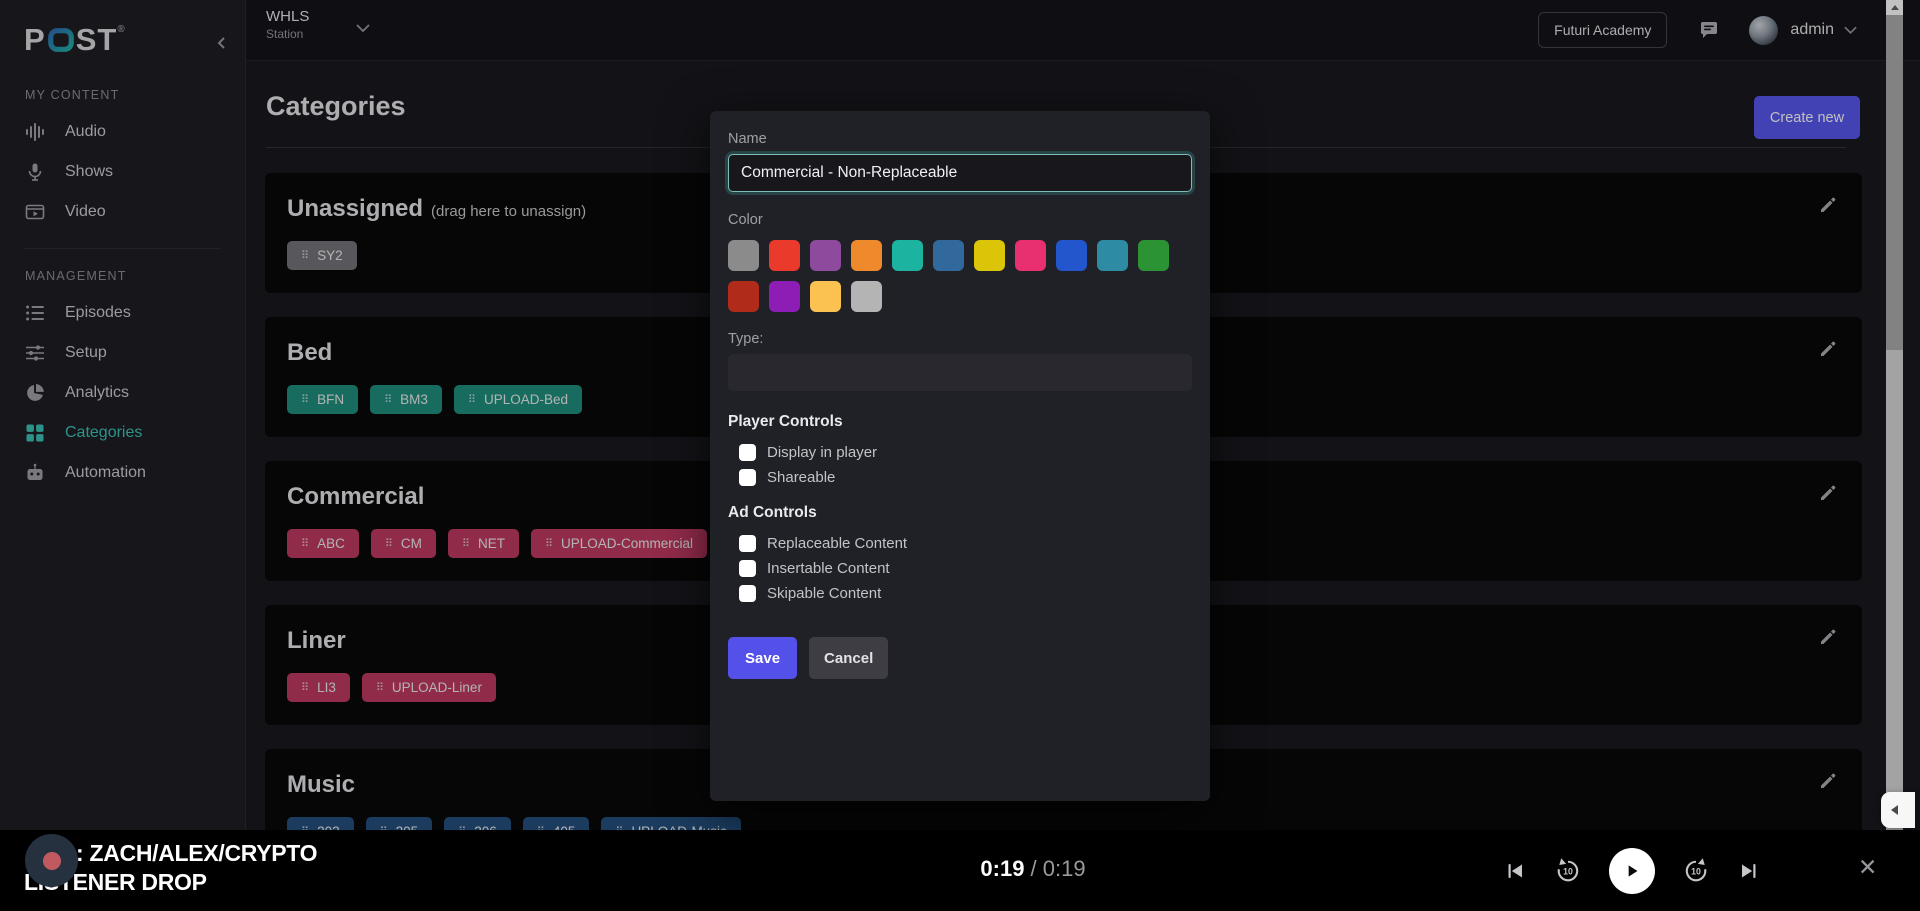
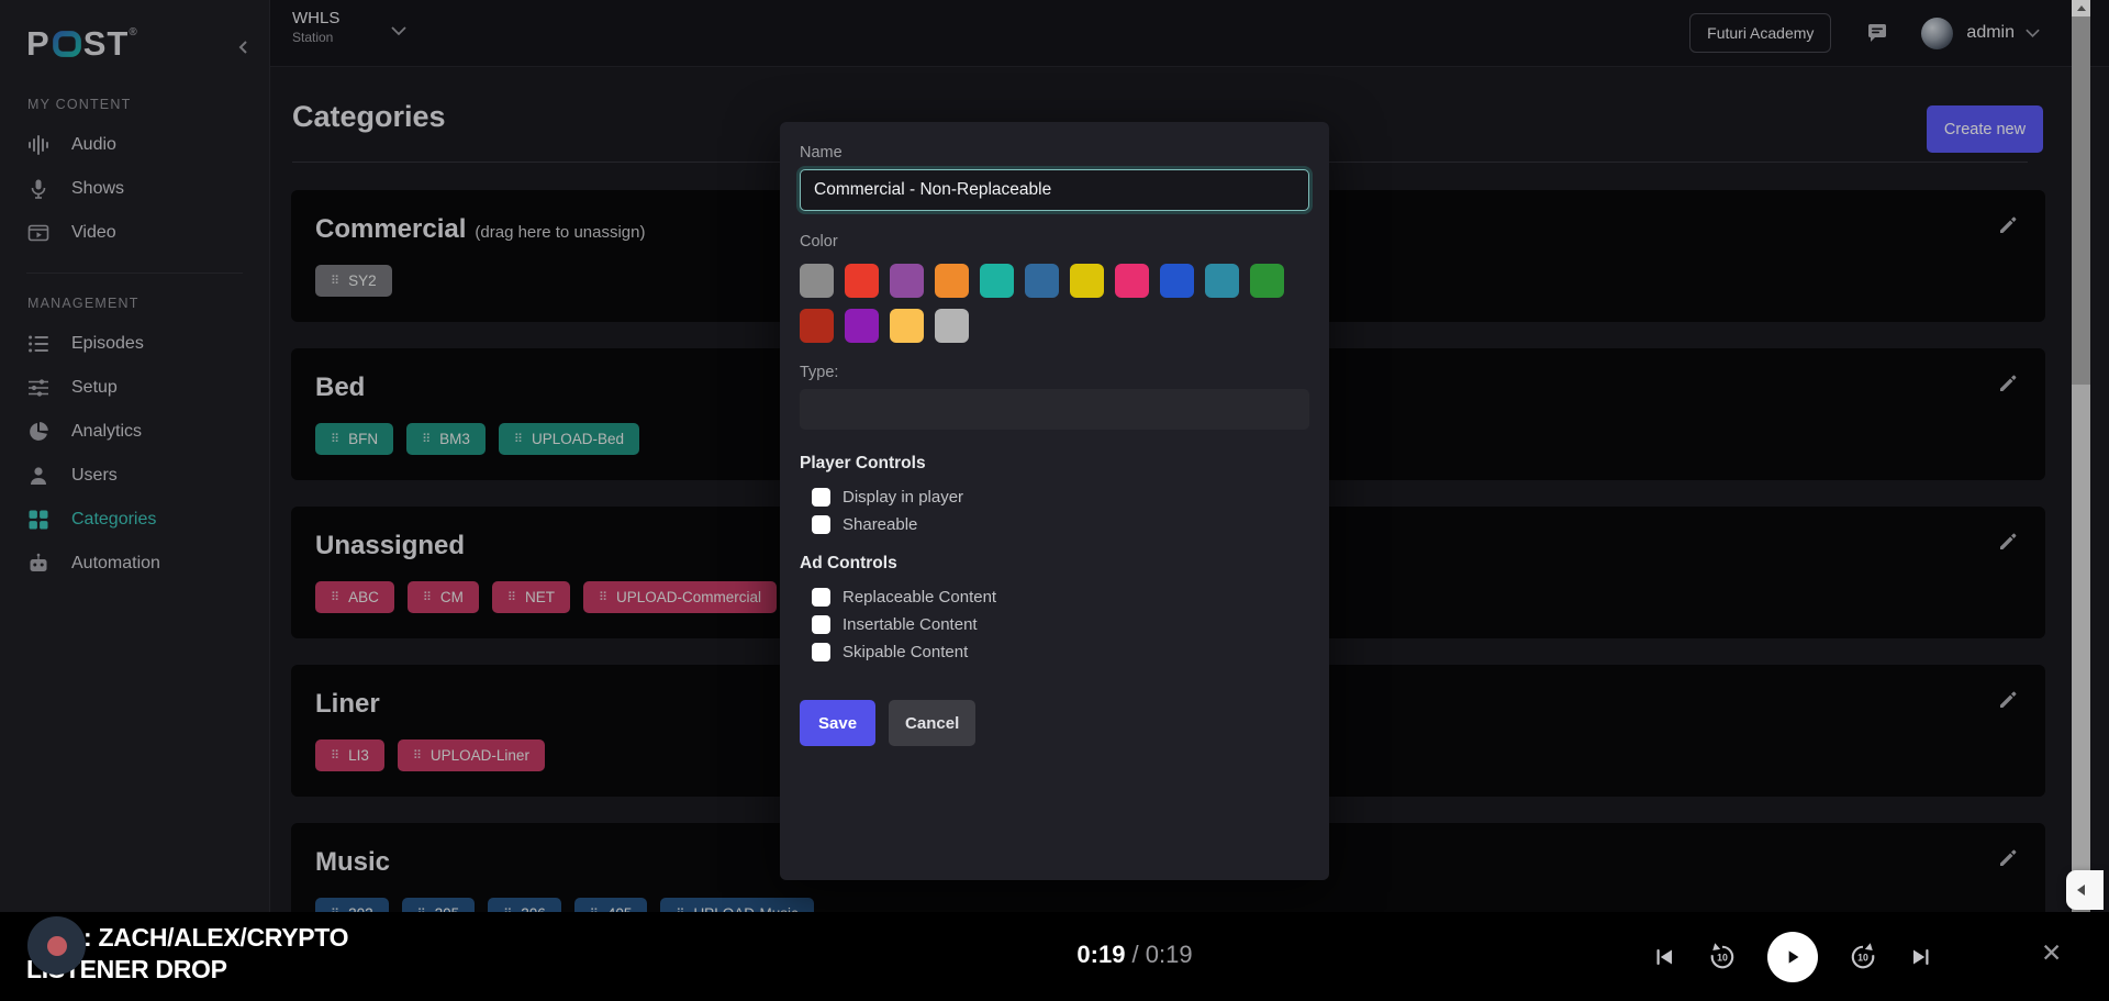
  P
  ST
  ®
  MY CONTENT
  Audio
  Shows
  Video
  MANAGEMENT
  Episodes
  Setup
  Analytics
+ Users
  Categories
  Automation
  WHLS
  Station
  Futuri Academy
  admin
  Categories
  Create new
- Unassigned (drag here to unassign)
+ Commercial (drag here to unassign)
  ⠿
  SY2
  Bed
  ⠿
  BFN
  ⠿
  BM3
  ⠿
  UPLOAD-Bed
- Commercial
+ Unassigned
  ⠿
  ABC
  ⠿
  CM
  ⠿
  NET
  ⠿
  UPLOAD-Commercial
  Liner
  ⠿
  LI3
  ⠿
  UPLOAD-Liner
  Music
  Name
  Commercial - Non-Replaceable
  Color
  Type:
  Player Controls
  Display in player
  Shareable
  Ad Controls
  Replaceable Content
  Insertable Content
  Skipable Content
  Save
  Cancel
  : ZACH/ALEX/CRYPTO
  LENER DROP
  0:19 / 0:19
  10
  10
  ✕
